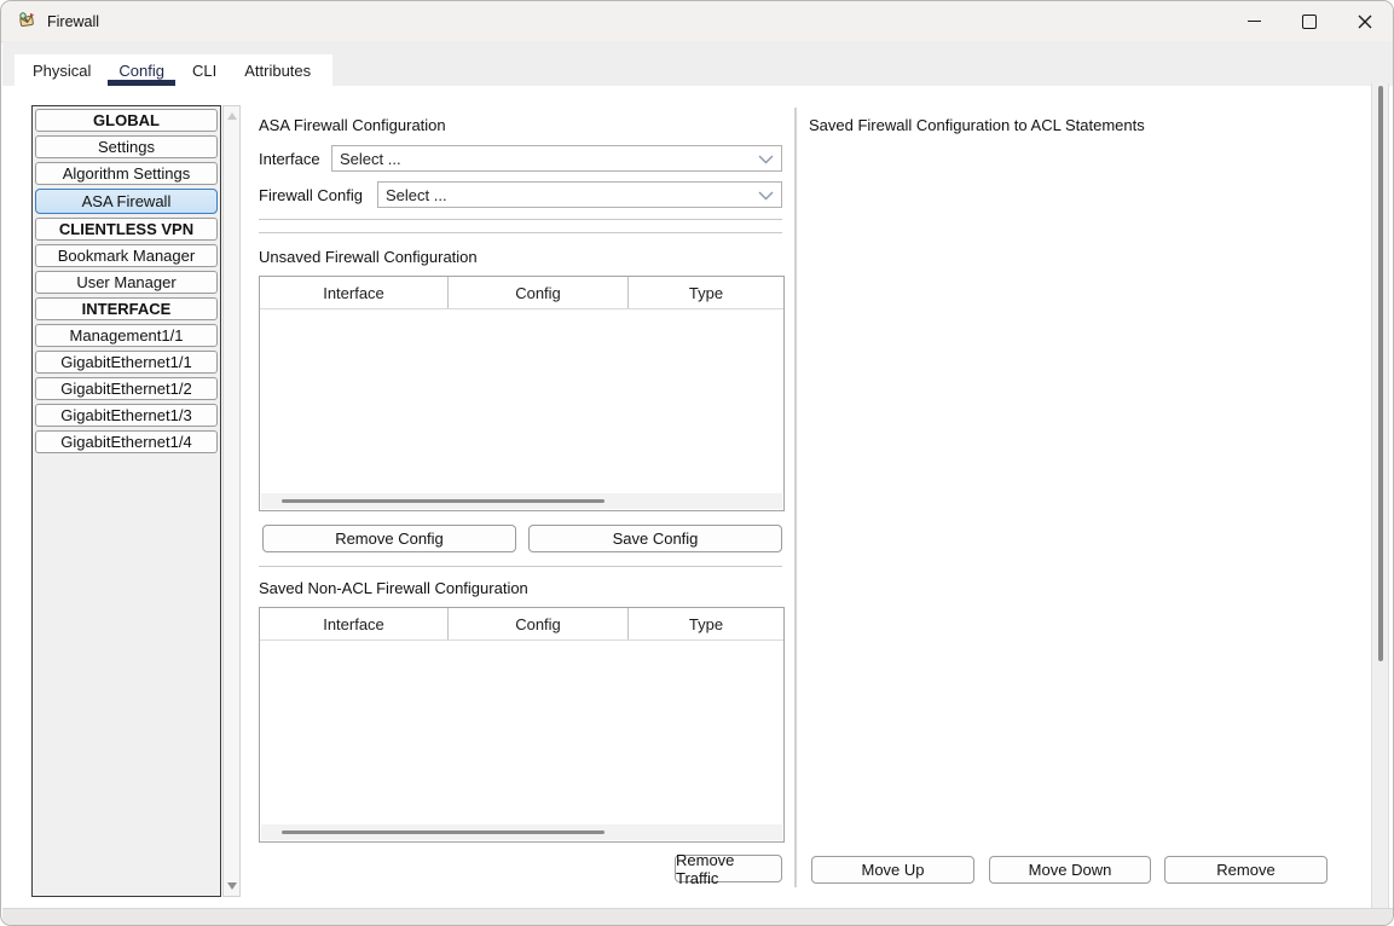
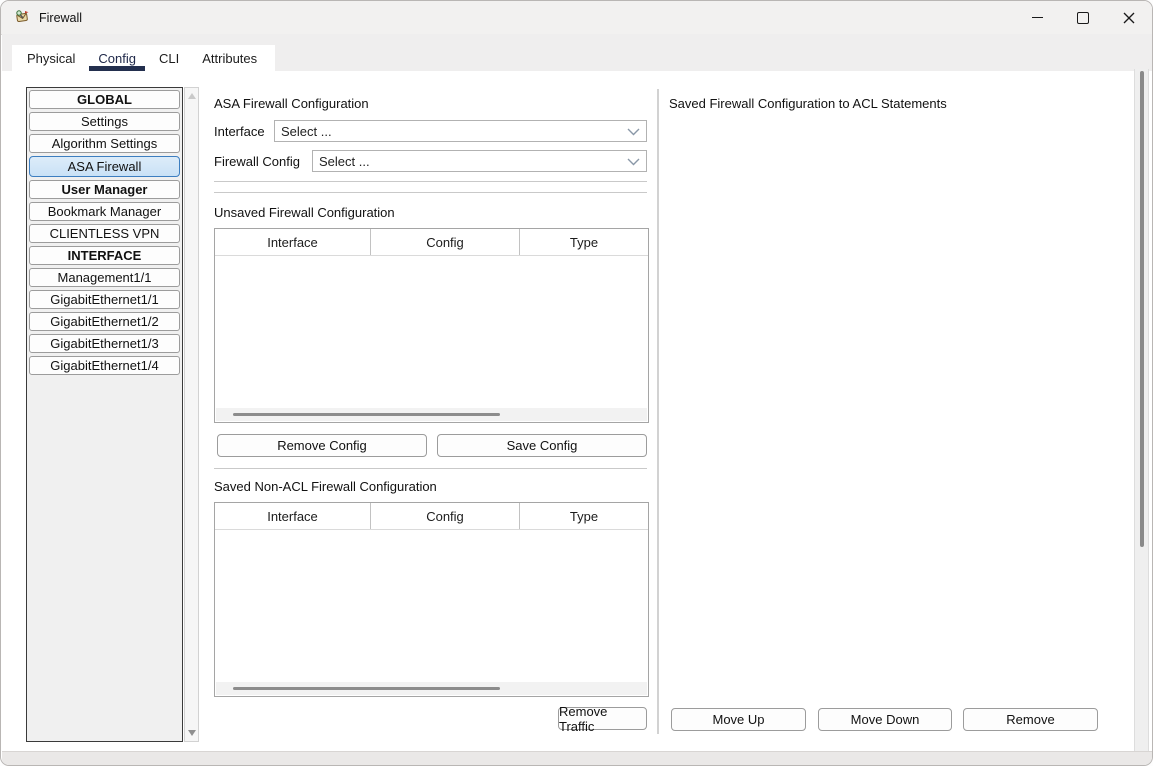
  Firewall
  Physical
  Config
  CLI
  Attributes
  GLOBAL
  Settings
  Algorithm Settings
  ASA Firewall
- CLIENTLESS VPN
+ User Manager
  Bookmark Manager
- User Manager
+ CLIENTLESS VPN
  INTERFACE
  Management1/1
  GigabitEthernet1/1
  GigabitEthernet1/2
  GigabitEthernet1/3
  GigabitEthernet1/4
  ASA Firewall Configuration
  Interface
  Select ...
  Firewall Config
  Select ...
  Unsaved Firewall Configuration
  Interface
  Config
  Type
  Remove Config
  Save Config
  Saved Non-ACL Firewall Configuration
  Interface
  Config
  Type
  Remove Traffic
  Saved Firewall Configuration to ACL Statements
  Move Up
  Move Down
  Remove
